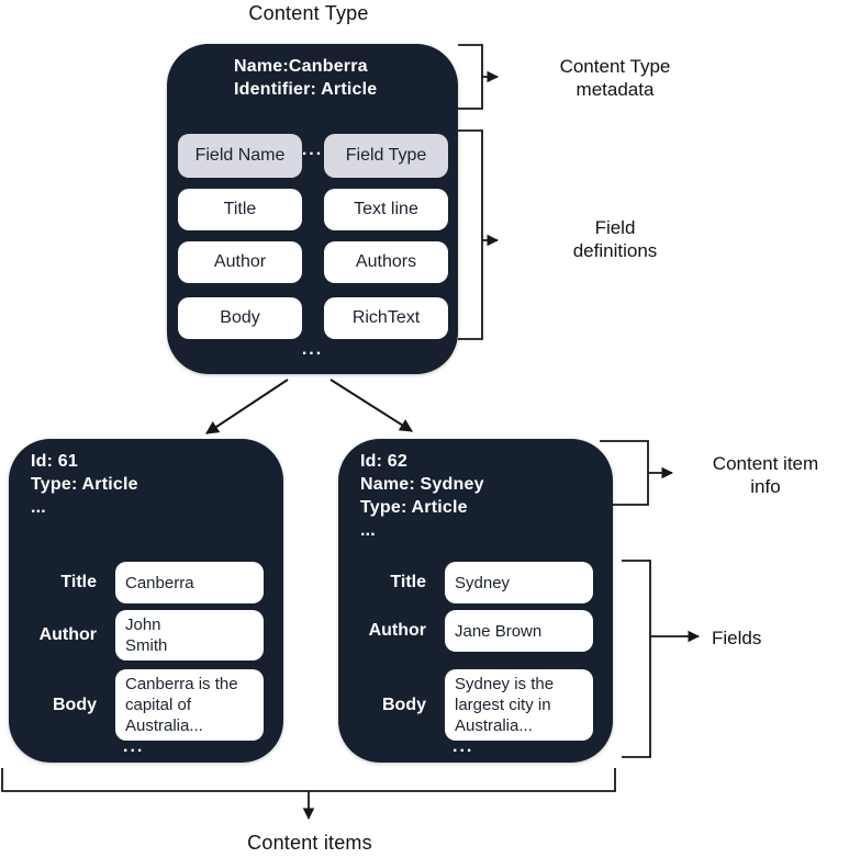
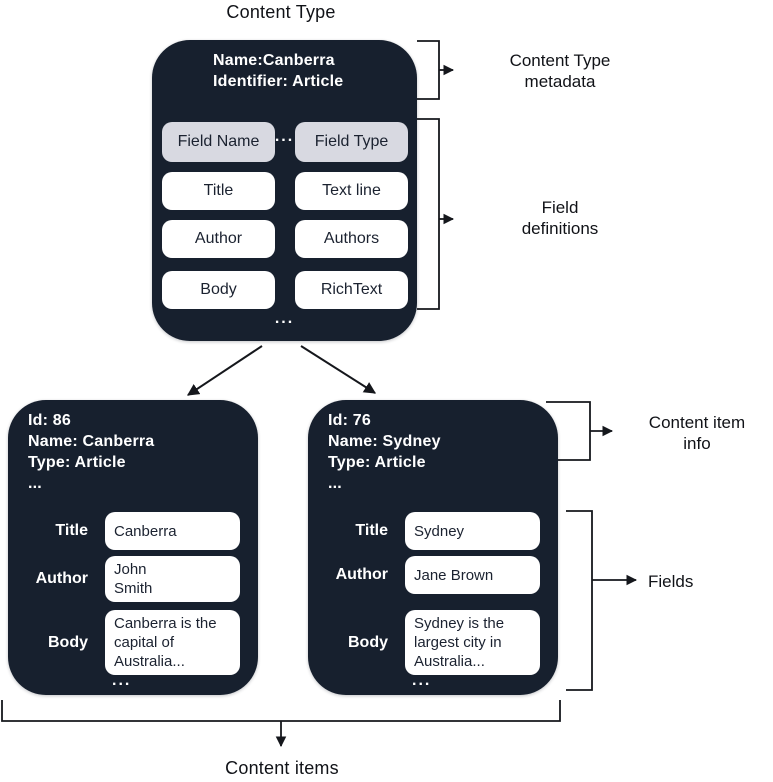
  Content Type
  Name:Canberra
  Identifier: Article
  ...
  Field Name
  Field Type
  Title
  Text line
  Author
  Authors
  Body
  RichText
  ...
  Content Type
  metadata
  Field
  definitions
- Id: 61
+ Id: 86
+ Name: Canberra
  Type: Article
  ...
  Title
  Canberra
  Author
  John
  Smith
  Body
  Canberra is the
  capital of
  Australia...
  ...
- Id: 62
+ Id: 76
  Name: Sydney
  Type: Article
  ...
  Title
  Sydney
  Author
  Jane Brown
  Body
  Sydney is the
  largest city in
  Australia...
  ...
  Content item
  info
  Fields
  Content items
